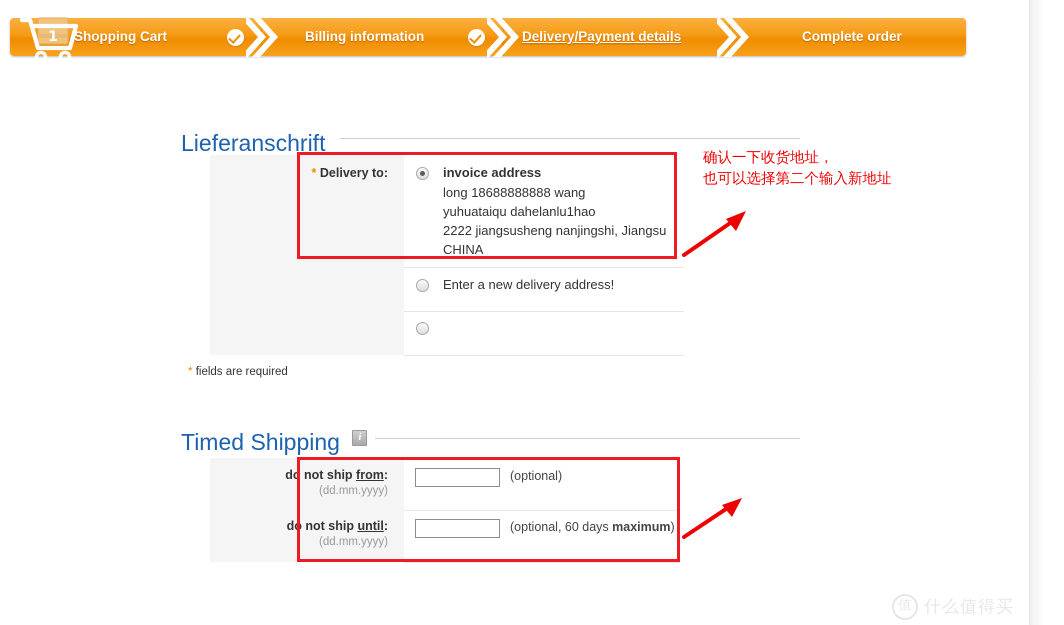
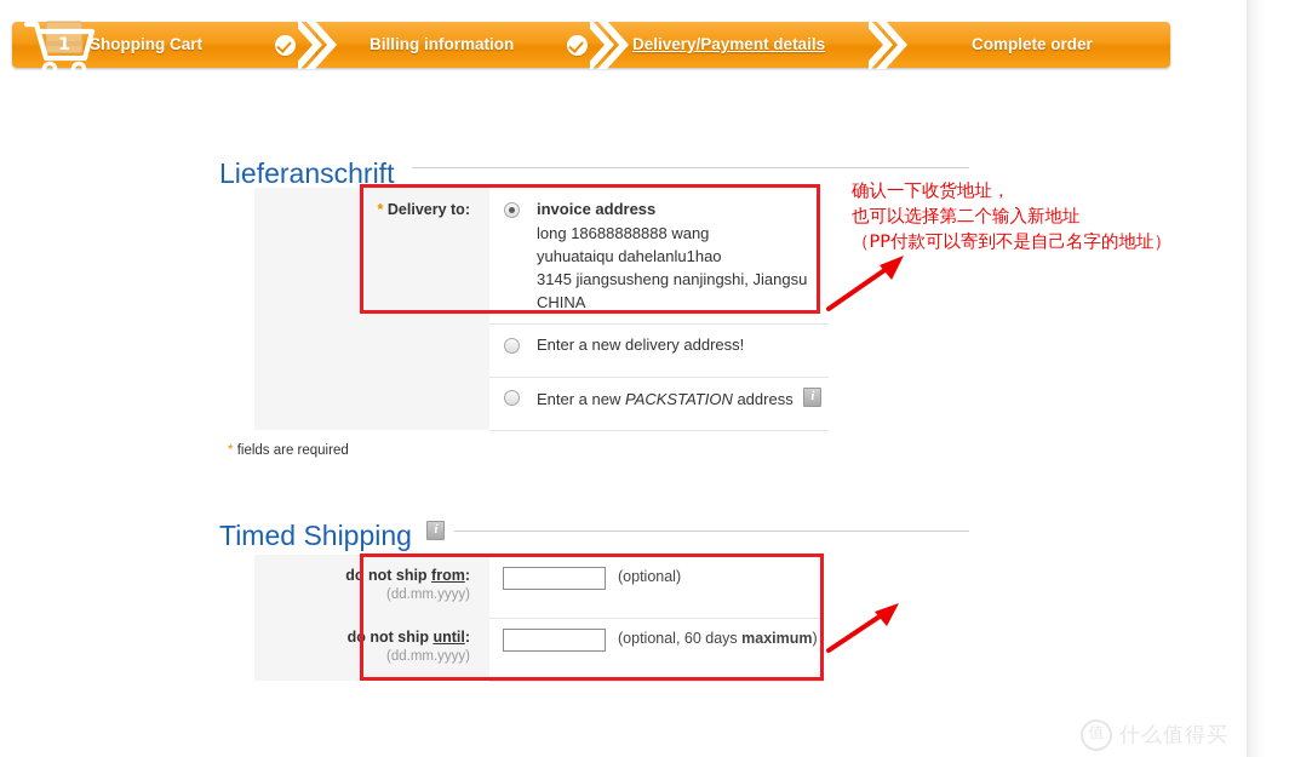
  Shopping Cart
  Billing information
  Delivery/Payment details
  Complete order
  1
  Lieferanschrift
  * Delivery to:
  invoice address
  long 18688888888 wang
  yuhuataiqu dahelanlu1hao
- 2222 jiangsusheng nanjingshi, Jiangsu
+ 3145 jiangsusheng nanjingshi, Jiangsu
  CHINA
  Enter a new delivery address!
+ Enter a new PACKSTATION address
  * fields are required
  Timed Shipping
  do not ship from:
  (dd.mm.yyyy)
  (optional)
  do not ship until:
  (dd.mm.yyyy)
  (optional, 60 days maximum)
  确认一下收货地址，
  也可以选择第二个输入新地址
+ （PP付款可以寄到不是自己名字的地址）
  什么值得买
